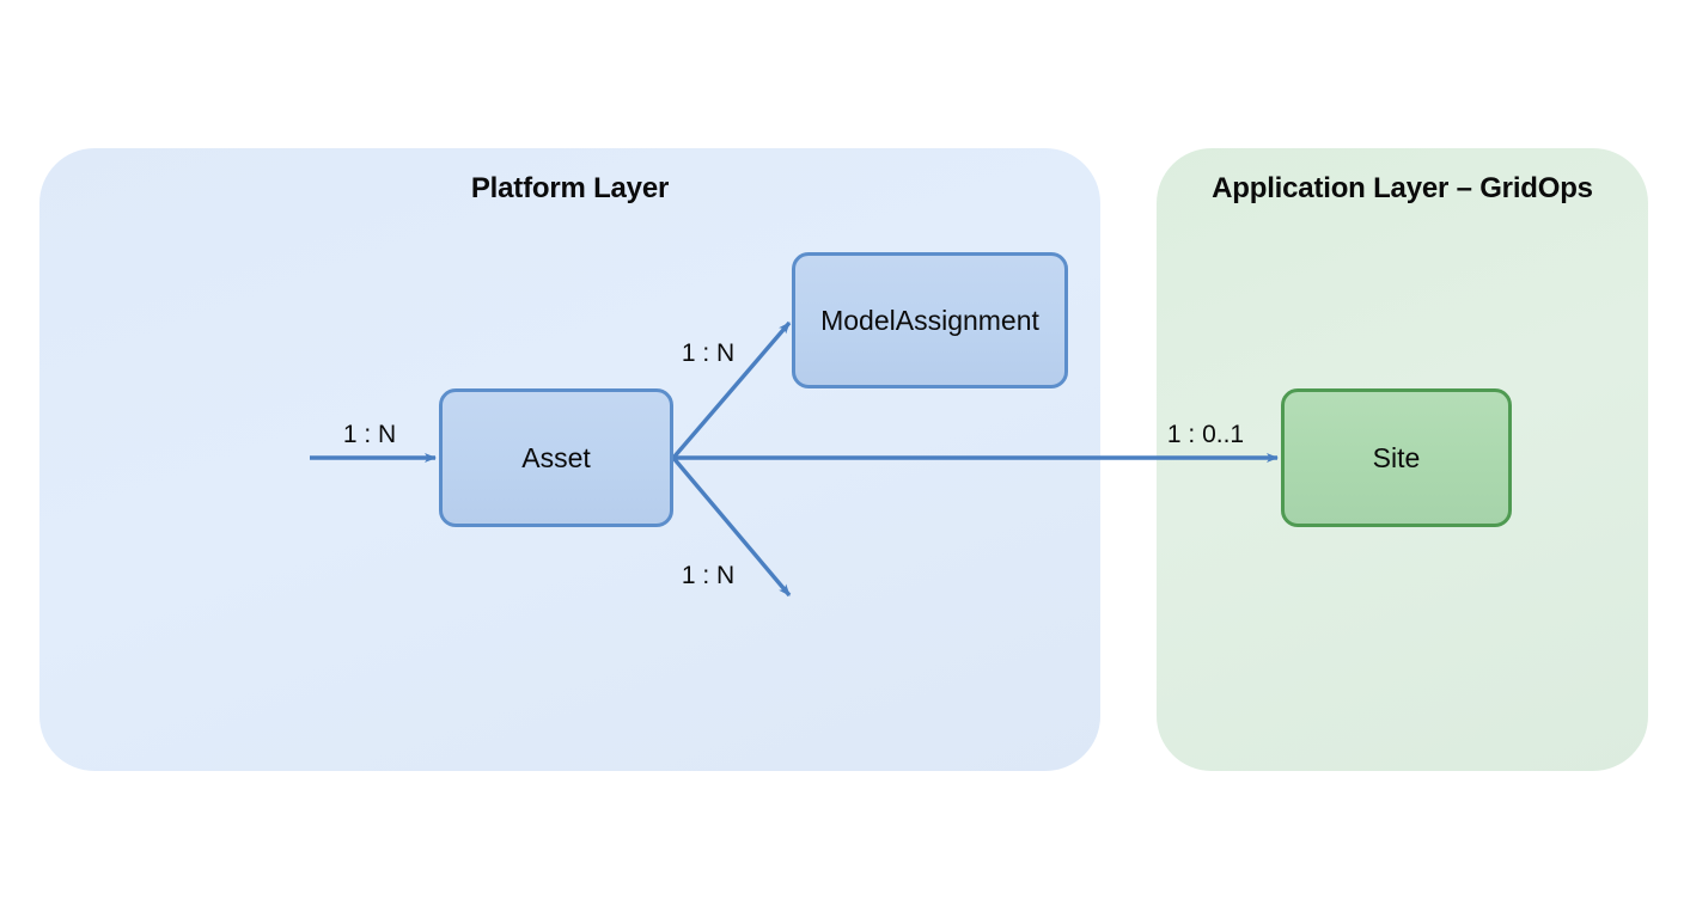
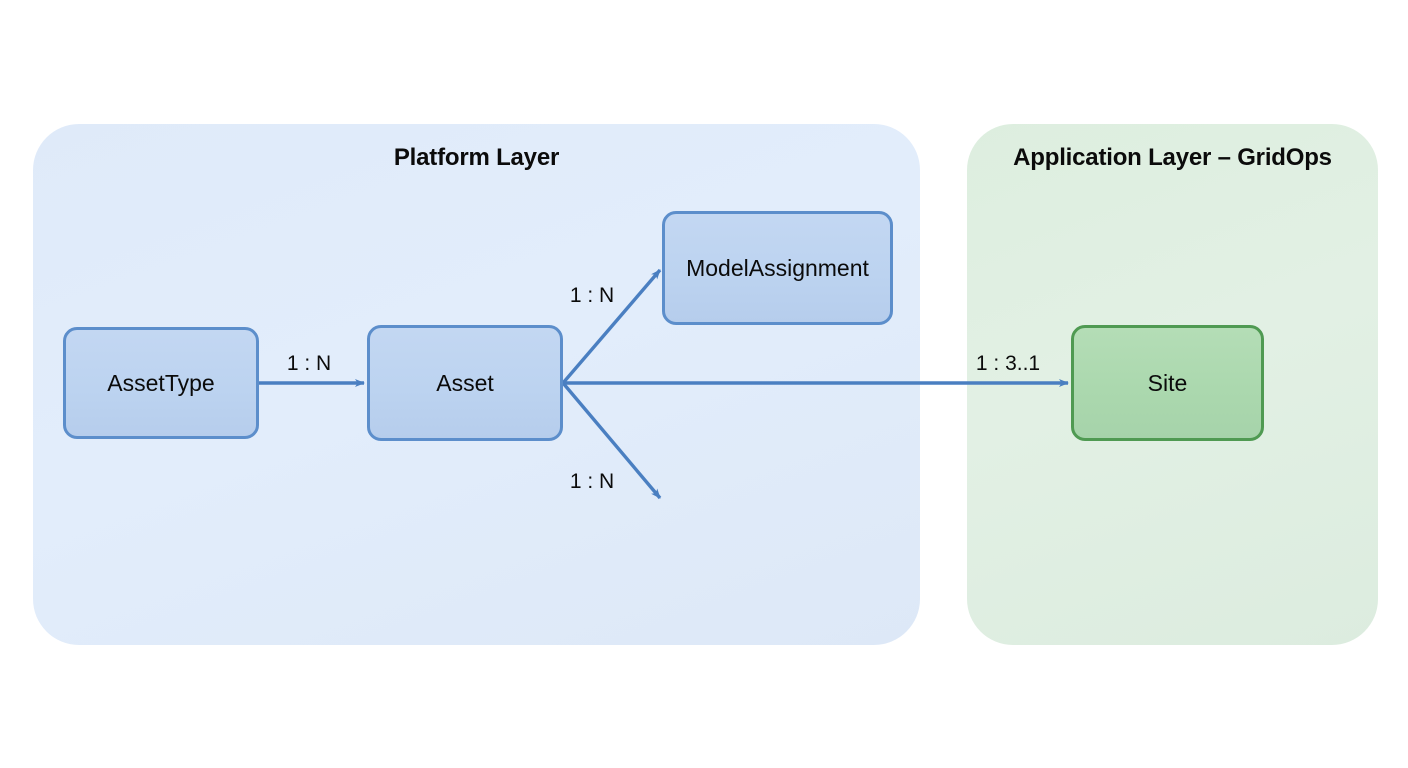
  Platform Layer
  Application Layer – GridOps
+ AssetType
  Asset
  ModelAssignment
  Site
  1 : N
  1 : N
  1 : N
- 1 : 0..1
+ 1 : 3..1
